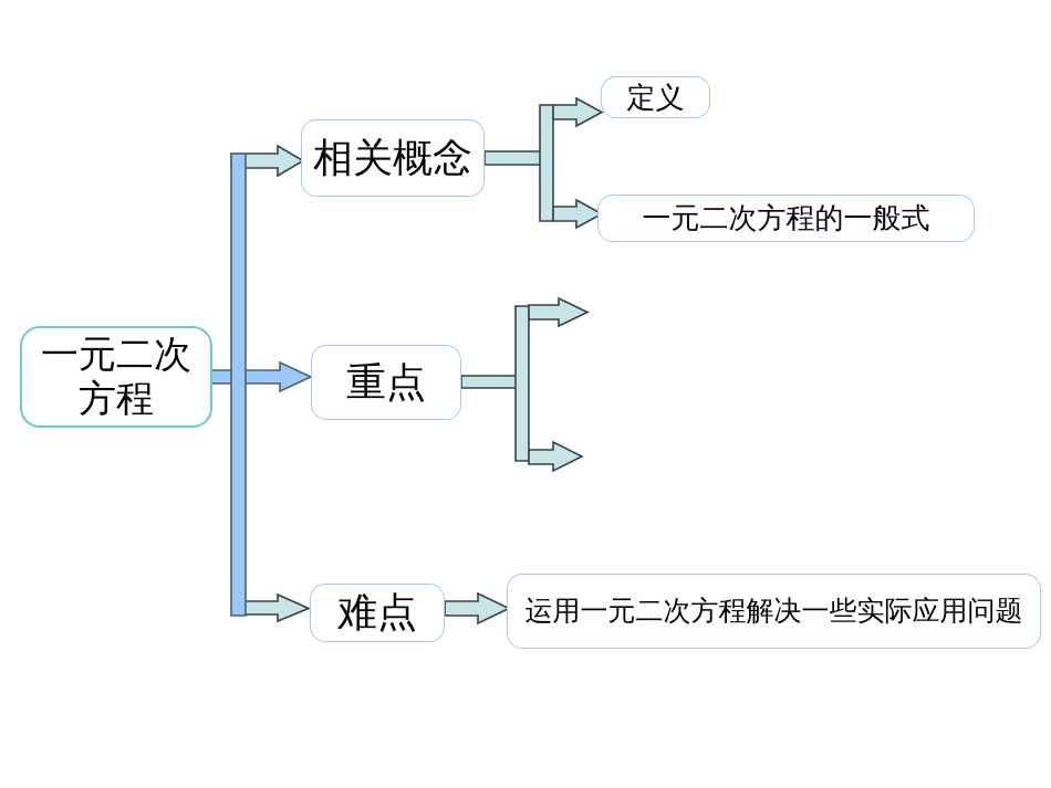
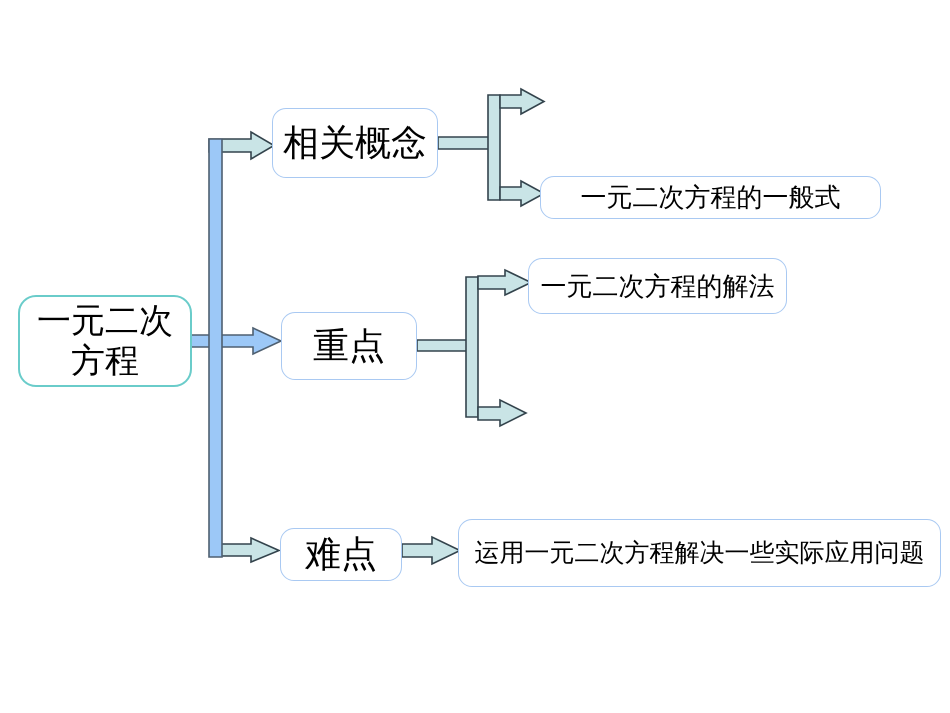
  一元二次
  方程
  相关概念
  重点
  难点
- 定义
  一元二次方程的一般式
+ 一元二次方程的解法
  运用一元二次方程解决一些实际应用问题
